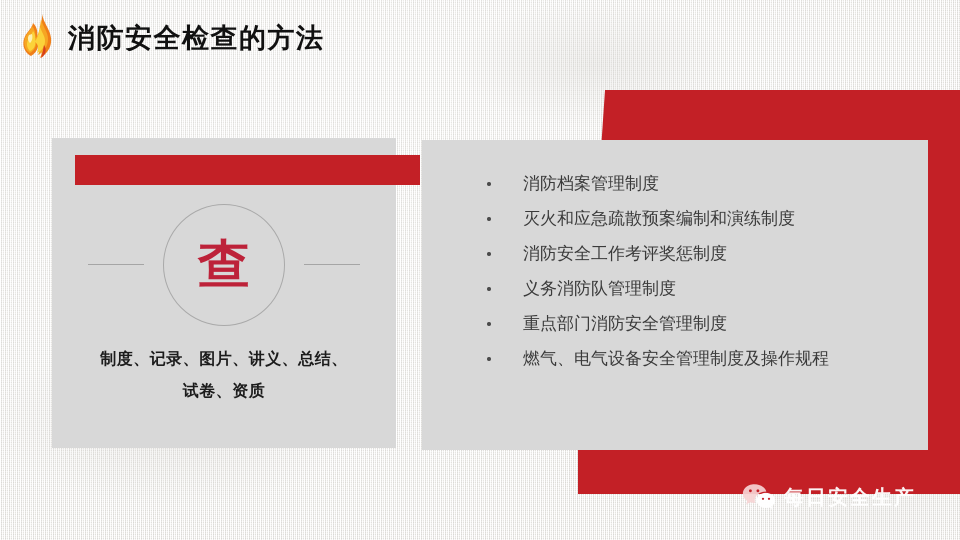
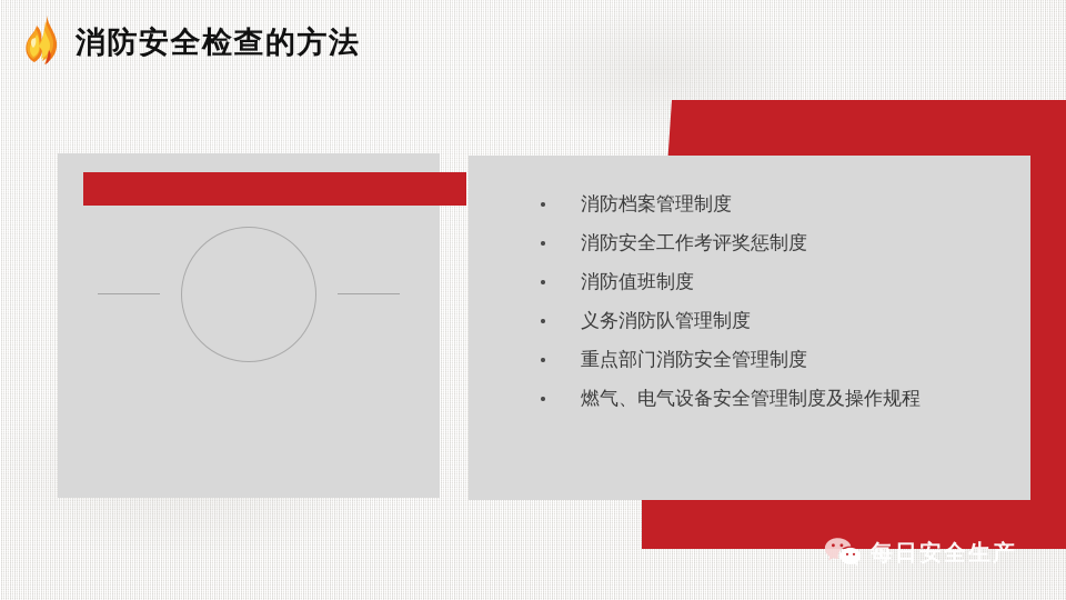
  消防安全检查的方法
- 查
- 制度、记录、图片、讲义、总结、
- 试卷、资质
  消防档案管理制度
- 灭火和应急疏散预案编制和演练制度
  消防安全工作考评奖惩制度
+ 消防值班制度
  义务消防队管理制度
  重点部门消防安全管理制度
  燃气、电气设备安全管理制度及操作规程
  每日安全生产
